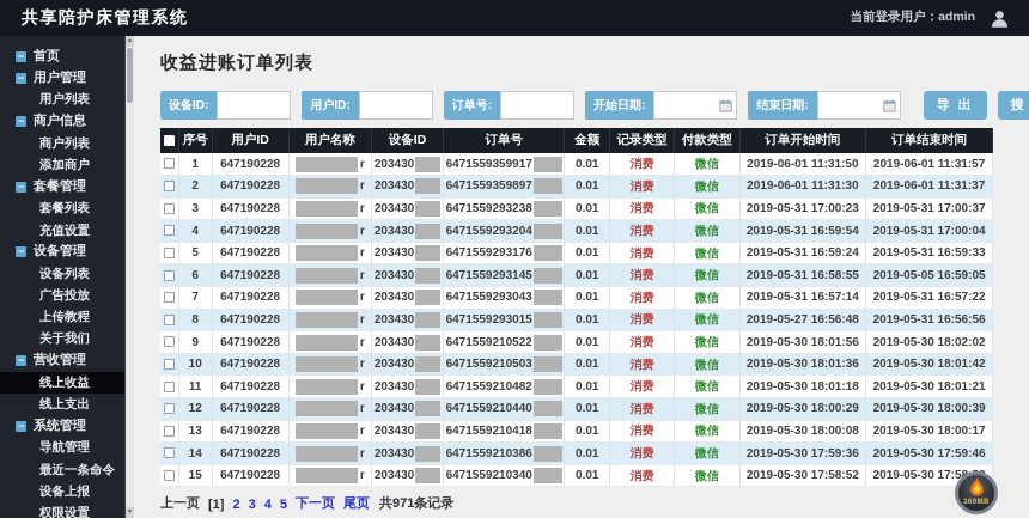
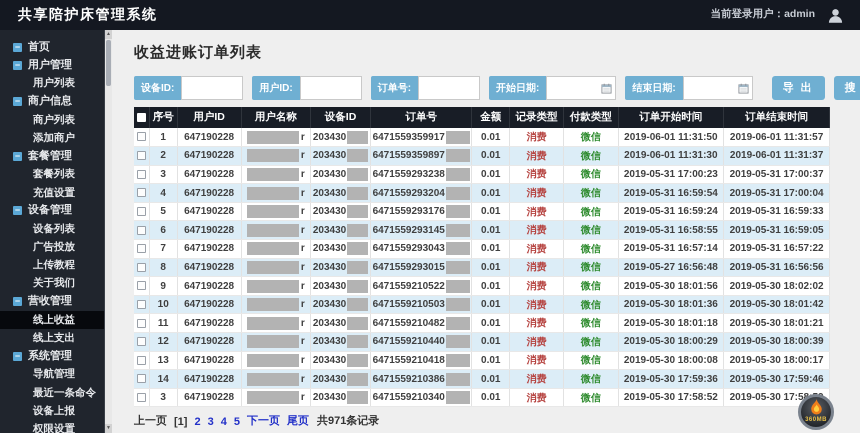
  共享陪护床管理系统
  当前登录用户：admin
  −
  首页
  −
  用户管理
  用户列表
  −
  商户信息
  商户列表
  添加商户
  −
  套餐管理
  套餐列表
  充值设置
  −
  设备管理
  设备列表
  广告投放
  上传教程
  关于我们
  −
  营收管理
  线上收益
  线上支出
  −
  系统管理
  导航管理
  最近一条命令
  设备上报
  权限设置
  收益进账订单列表
  设备ID:
  用户ID:
  订单号:
  开始日期:
  结束日期:
  导 出
  	序号	用户ID	用户名称	设备ID	订单号	金额	记录类型	付款类型	订单开始时间	订单结束时间
  	1	647190228	r	203430	6471559359917	0.01	消费	微信	2019-06-01 11:31:50	2019-06-01 11:31:57
  	2	647190228	r	203430	6471559359897	0.01	消费	微信	2019-06-01 11:31:30	2019-06-01 11:31:37
  	3	647190228	r	203430	6471559293238	0.01	消费	微信	2019-05-31 17:00:23	2019-05-31 17:00:37
  	4	647190228	r	203430	6471559293204	0.01	消费	微信	2019-05-31 16:59:54	2019-05-31 17:00:04
  	5	647190228	r	203430	6471559293176	0.01	消费	微信	2019-05-31 16:59:24	2019-05-31 16:59:33
- 	6	647190228	r	203430	6471559293145	0.01	消费	微信	2019-05-31 16:58:55	2019-05-05 16:59:05
+ 	6	647190228	r	203430	6471559293145	0.01	消费	微信	2019-05-31 16:58:55	2019-05-31 16:59:05
  	7	647190228	r	203430	6471559293043	0.01	消费	微信	2019-05-31 16:57:14	2019-05-31 16:57:22
  	8	647190228	r	203430	6471559293015	0.01	消费	微信	2019-05-27 16:56:48	2019-05-31 16:56:56
  	9	647190228	r	203430	6471559210522	0.01	消费	微信	2019-05-30 18:01:56	2019-05-30 18:02:02
  	10	647190228	r	203430	6471559210503	0.01	消费	微信	2019-05-30 18:01:36	2019-05-30 18:01:42
  	11	647190228	r	203430	6471559210482	0.01	消费	微信	2019-05-30 18:01:18	2019-05-30 18:01:21
  	12	647190228	r	203430	6471559210440	0.01	消费	微信	2019-05-30 18:00:29	2019-05-30 18:00:39
  	13	647190228	r	203430	6471559210418	0.01	消费	微信	2019-05-30 18:00:08	2019-05-30 18:00:17
  	14	647190228	r	203430	6471559210386	0.01	消费	微信	2019-05-30 17:59:36	2019-05-30 17:59:46
- 	15	647190228	r	203430	6471559210340	0.01	消费	微信	2019-05-30 17:58:52	2019-05-30 17:5
+ 	3	647190228	r	203430	6471559210340	0.01	消费	微信	2019-05-30 17:58:52	2019-05-30 17:5
  上一页
  [1]
  2
  3
  4
  5
  下一页
  尾页
  共971条记录
